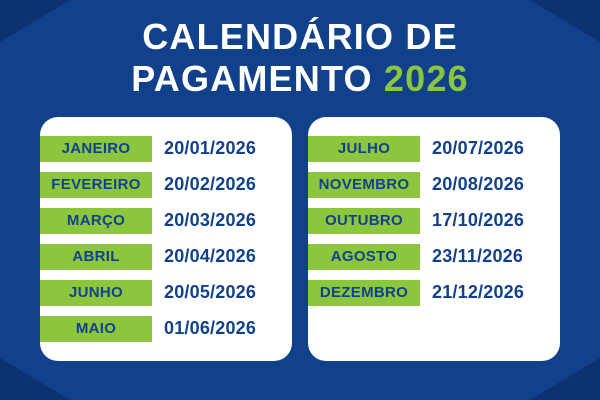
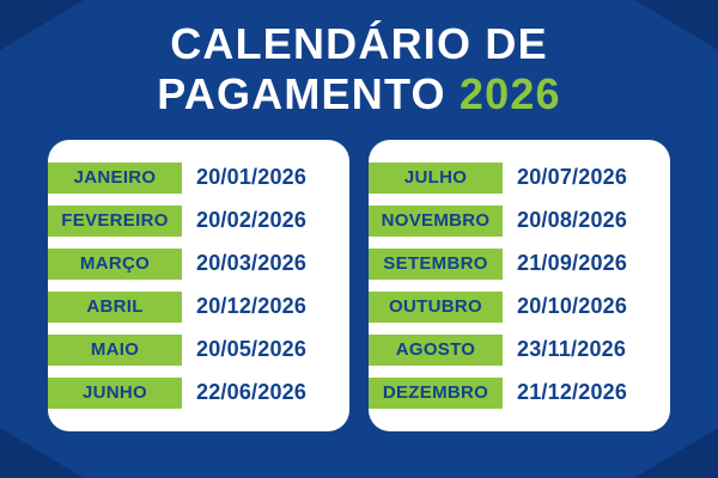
  CALENDÁRIO DE
  PAGAMENTO 2026
  JANEIRO
  20/01/2026
  FEVEREIRO
  20/02/2026
  MARÇO
  20/03/2026
  ABRIL
- 20/04/2026
+ 20/12/2026
- JUNHO
+ MAIO
  20/05/2026
- MAIO
+ JUNHO
- 01/06/2026
+ 22/06/2026
  JULHO
  20/07/2026
  NOVEMBRO
  20/08/2026
+ SETEMBRO
+ 21/09/2026
  OUTUBRO
- 17/10/2026
+ 20/10/2026
  AGOSTO
  23/11/2026
  DEZEMBRO
  21/12/2026
